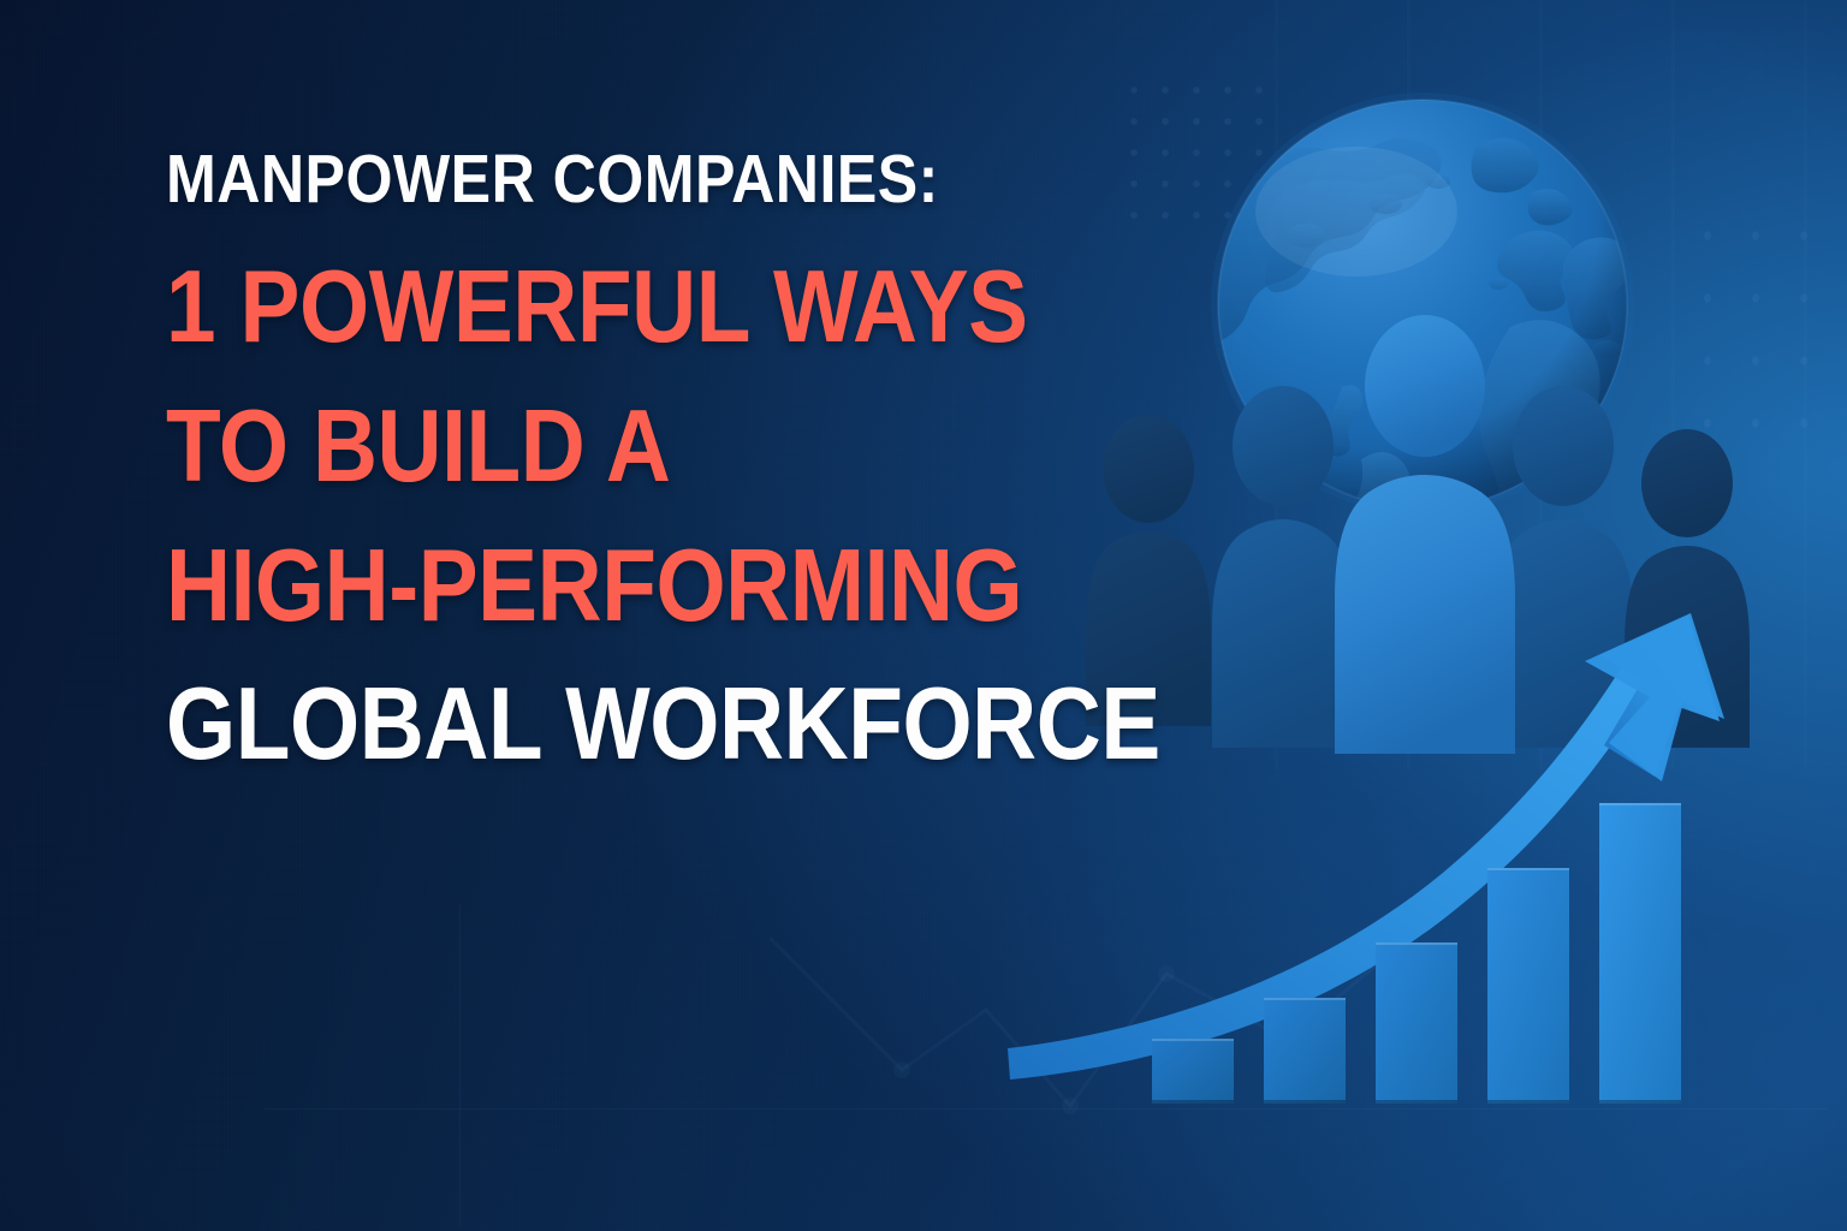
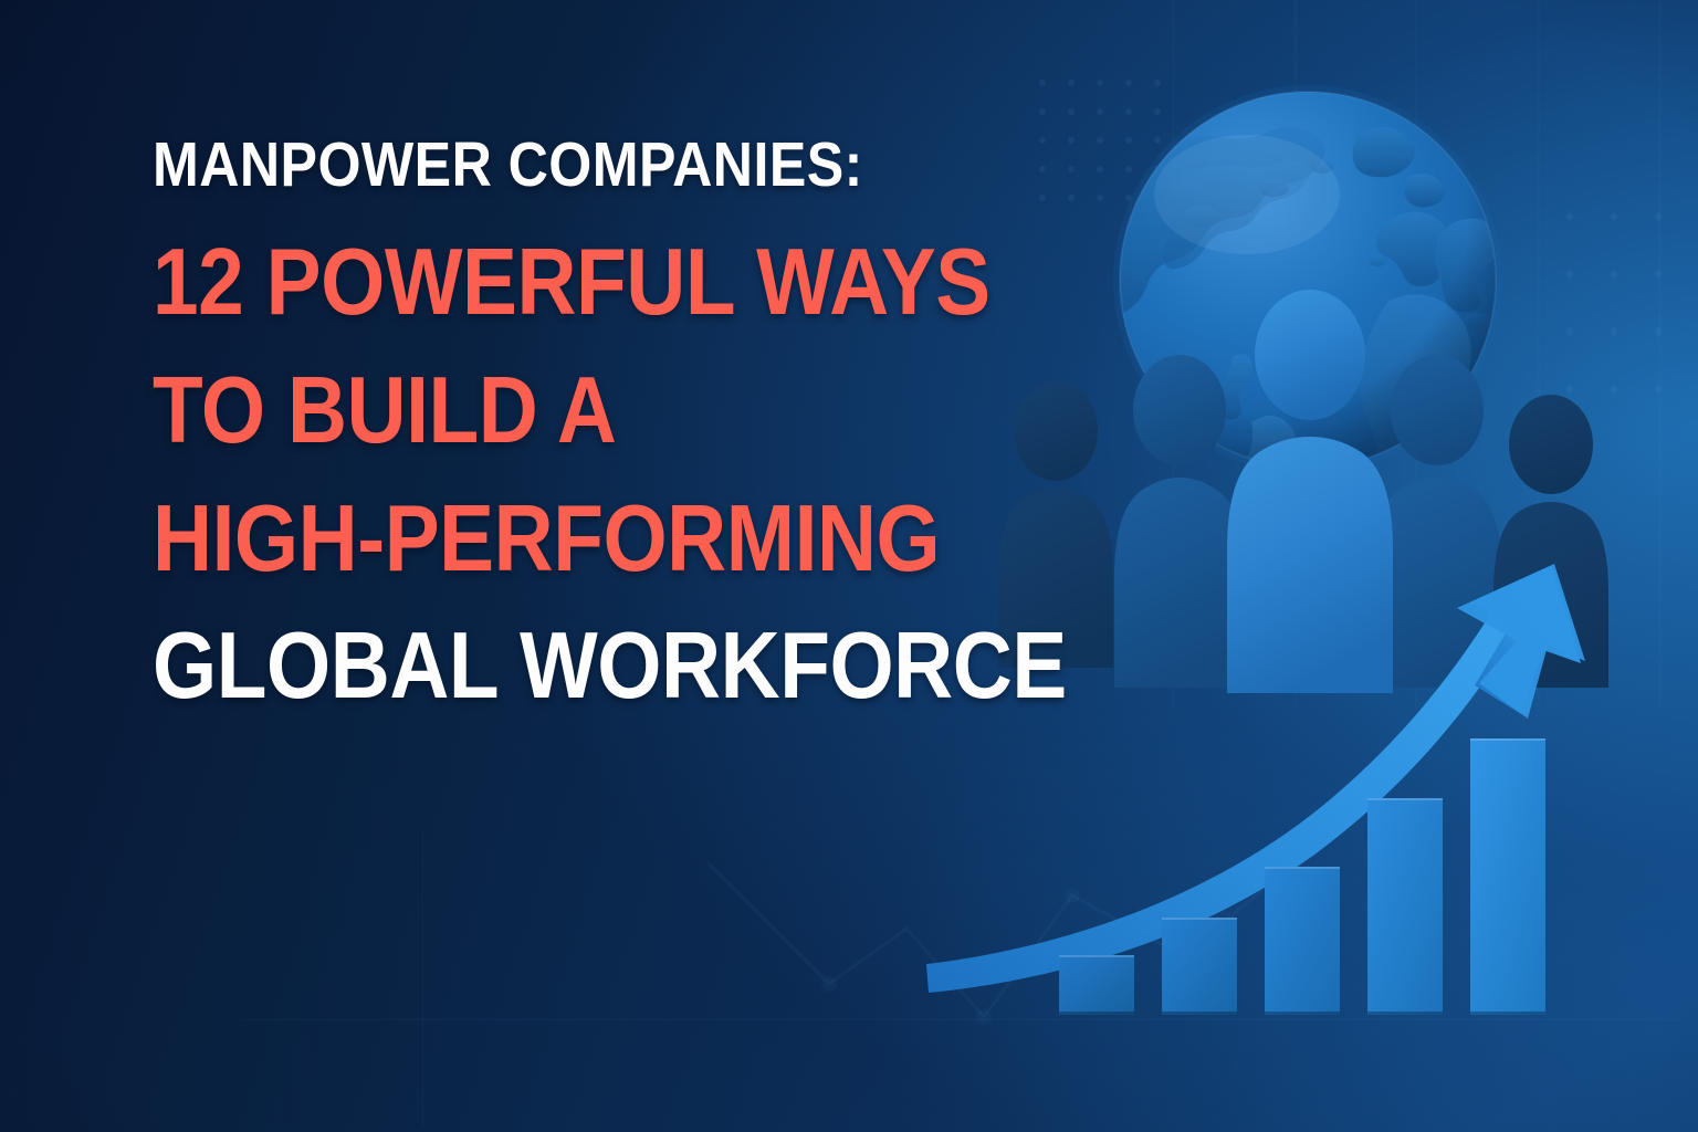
  MANPOWER COMPANIES:
- 1 POWERFUL WAYS
+ 12 POWERFUL WAYS
  TO BUILD A
  HIGH-PERFORMING
  GLOBAL WORKFORCE
